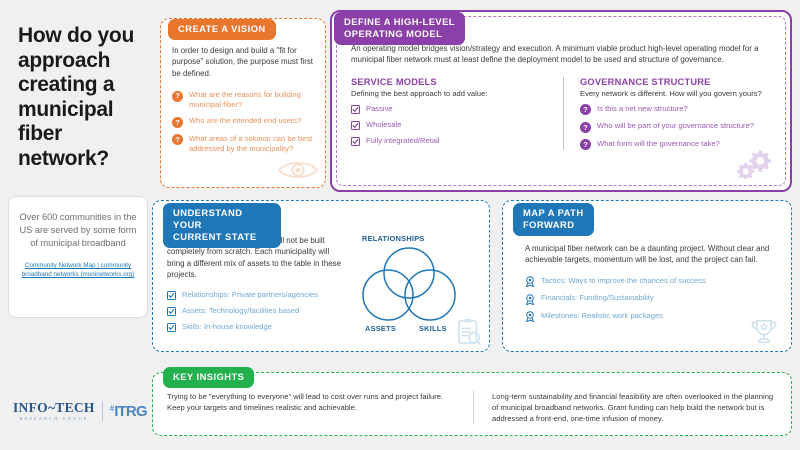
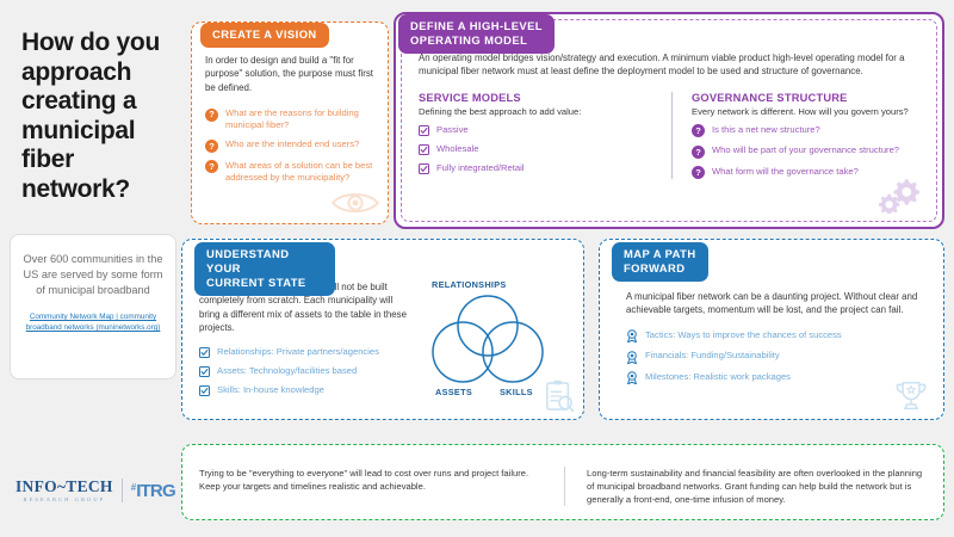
  How do you approach creating a municipal fiber network?
  Over 600 communities in the US are served by some form of municipal broadband
  INFO~TECH
  #
  ITRG
  In order to design and build a "fit for purpose" solution, the purpose must first be defined.
  ?
  What are the reasons for building municipal fiber?
  ?
  Who are the intended end users?
  ?
  What areas of a solution can be best addressed by the municipality?
  CREATE A VISION
  An operating model bridges vision/strategy and execution. A minimum viable product high-level operating model for a municipal fiber network must at least define the deployment model to be used and structure of governance.
  SERVICE MODELS
  Defining the best approach to add value:
  Passive
  Wholesale
  Fully integrated/Retail
  GOVERNANCE STRUCTURE
  Every network is different. How will you govern yours?
  ?
  Is this a net new structure?
  ?
  Who will be part of your governance structure?
  ?
  What form will the governance take?
  DEFINE A HIGH-LEVEL
  OPERATING MODEL
  ll not be built completely from scratch. Each municipality will bring a different mix of assets to the table in these projects.
  Relationships: Private partners/agencies
  Assets: Technology/facilities based
  Skills: In-house knowledge
  RELATIONSHIPS
  ASSETS
  SKILLS
  UNDERSTAND YOUR
  CURRENT STATE
  A municipal fiber network can be a daunting project. Without clear and achievable targets, momentum will be lost, and the project can fail.
  Tactics: Ways to improve the chances of success
  Financials: Funding/Sustainability
  Milestones: Realistic work packages
  MAP A PATH
  FORWARD
  Trying to be "everything to everyone" will lead to cost over runs and project failure. Keep your targets and timelines realistic and achievable.
- Long-term sustainability and financial feasibility are often overlooked in the planning of municipal broadband networks. Grant funding can help build the network but is addressed a front-end, one-time infusion of money.
+ Long-term sustainability and financial feasibility are often overlooked in the planning of municipal broadband networks. Grant funding can help build the network but is generally a front-end, one-time infusion of money.
- KEY INSIGHTS
